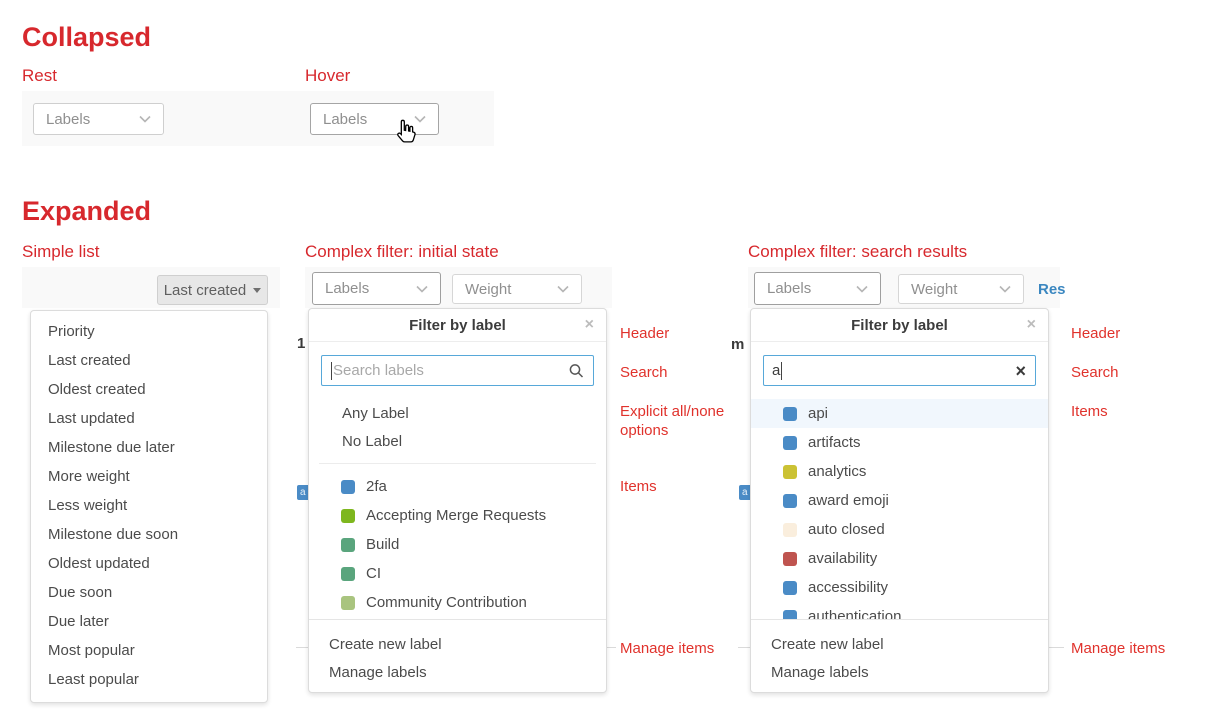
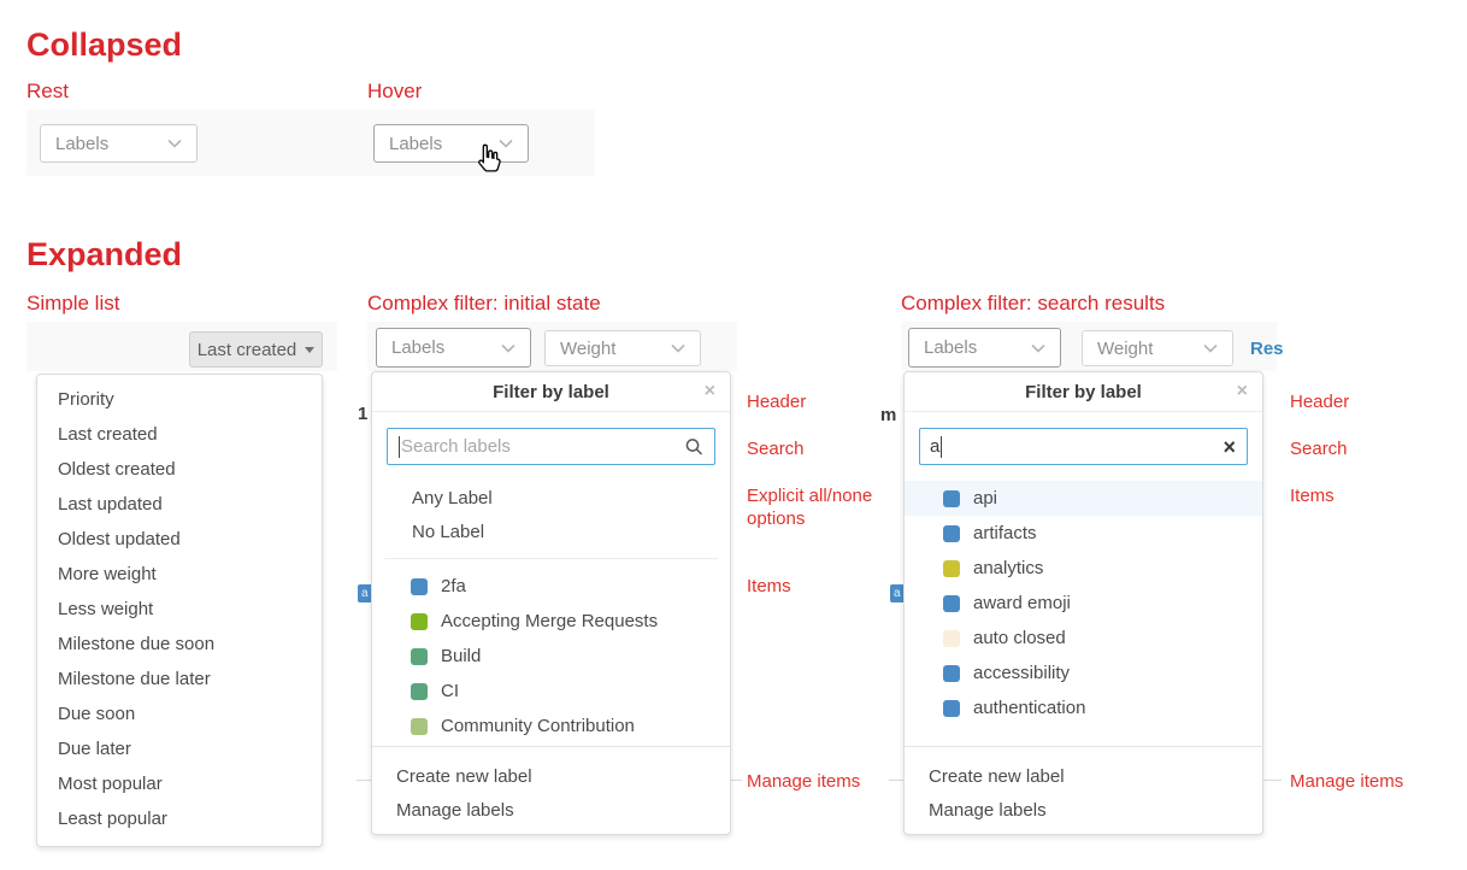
  Collapsed
  Rest
  Hover
  Labels
  Labels
  Expanded
  Simple list
  Complex filter: initial state
  Complex filter: search results
  Last created
  Labels
  Weight
  Labels
  Weight
  Res
  1
  m
  a
  a
  Priority
  Last created
  Oldest created
  Last updated
- Milestone due later
+ Oldest updated
  More weight
  Less weight
  Milestone due soon
- Oldest updated
+ Milestone due later
  Due soon
  Due later
  Most popular
  Least popular
  Filter by label
  ×
  Search labels
  Any Label
  No Label
  2fa
  Accepting Merge Requests
  Build
  CI
  Community Contribution
  Create new label
  Manage labels
  Header
  Search
  Explicit all/none options
  Items
  Manage items
  Filter by label
  ×
  a
  ×
  api
  artifacts
  analytics
  award emoji
  auto closed
- availability
  accessibility
  authentication
  Create new label
  Manage labels
  Header
  Search
  Items
  Manage items
